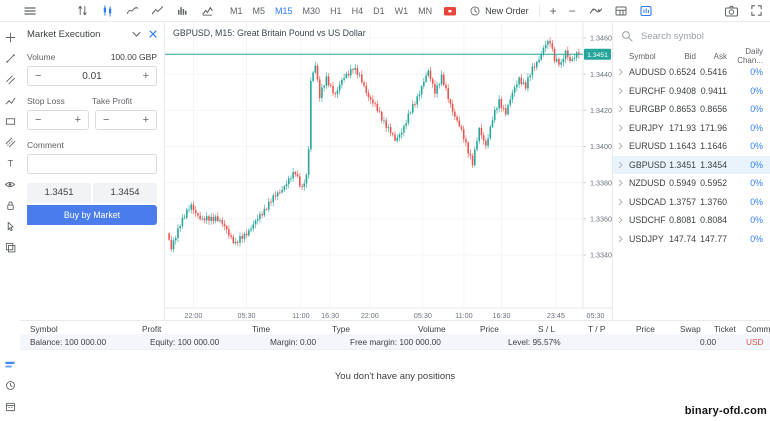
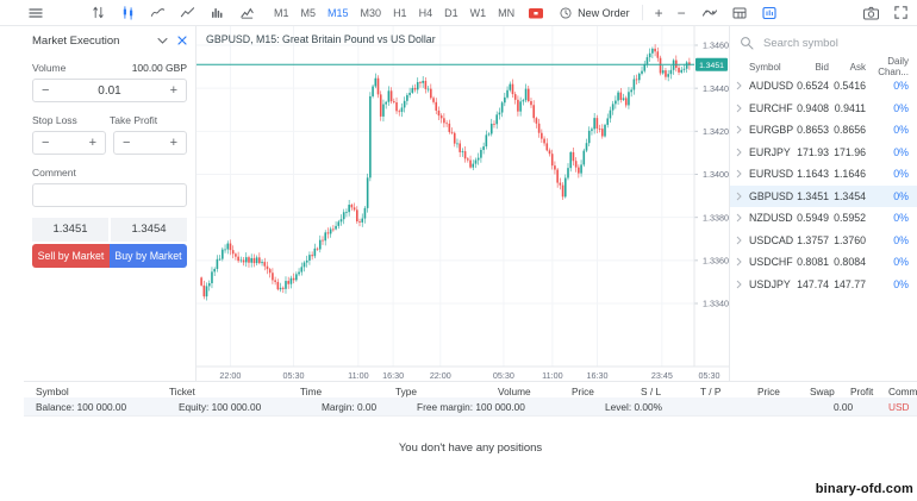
  M1
  M5
  M15
  M30
  H1
  H4
  D1
  W1
  MN
  New Order
  +
  −
- T
  Market Execution
  Volume
  100.00 GBP
  −
  0.01
  +
  Stop Loss
  Take Profit
  −
  +
  −
  +
  Comment
  1.3451
  1.3454
+ Sell by Market
  Buy by Market
  GBPUSD, M15: Great Britain Pound vs US Dollar
  1.3460
  1.3440
  1.3420
  1.3400
  1.3380
  1.3360
  1.3340
  22:00
  05:30
  11:00
  16:30
  22:00
  05:30
  11:00
  16:30
  23:45
  05:30
  Search symbol
  Symbol
  Bid
  Ask
  Daily Chan...
  AUDUSD
  0.6524
  0.5416
  0%
  EURCHF
  0.9408
  0.9411
  0%
  EURGBP
  0.8653
  0.8656
  0%
  EURJPY
  171.93
  171.96
  0%
  EURUSD
  1.1643
  1.1646
  0%
  GBPUSD
  1.3451
  1.3454
  0%
  NZDUSD
  0.5949
  0.5952
  0%
  USDCAD
  1.3757
  1.3760
  0%
  USDCHF
  0.8081
  0.8084
  0%
  USDJPY
  147.74
  147.77
  0%
  Symbol
- Profit
+ Ticket
  Time
  Type
  Volume
  Price
  S / L
  T / P
  Price
  Swap
- Ticket
+ Profit
  Balance: 100 000.00
  Equity: 100 000.00
  Margin: 0.00
  Free margin: 100 000.00
- Level: 95.57%
+ Level: 0.00%
  0.00
  USD
  You don't have any positions
  binary-ofd.com
